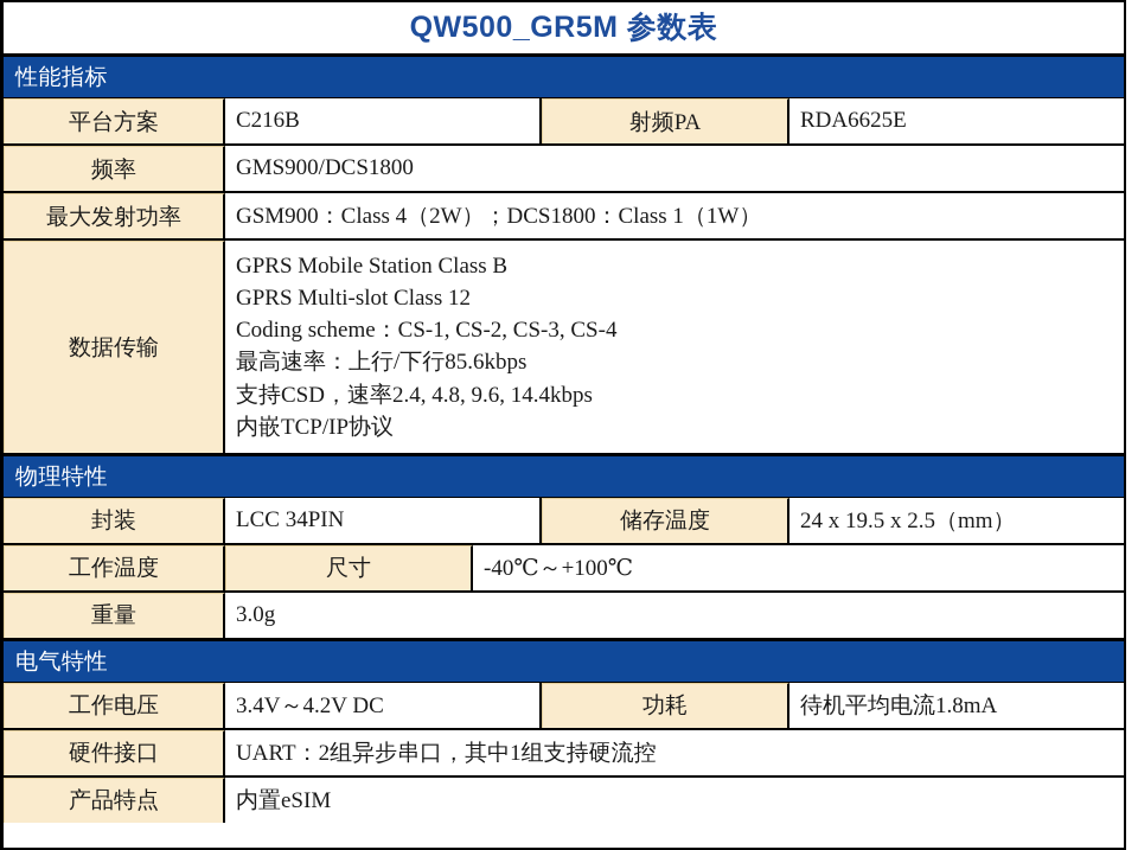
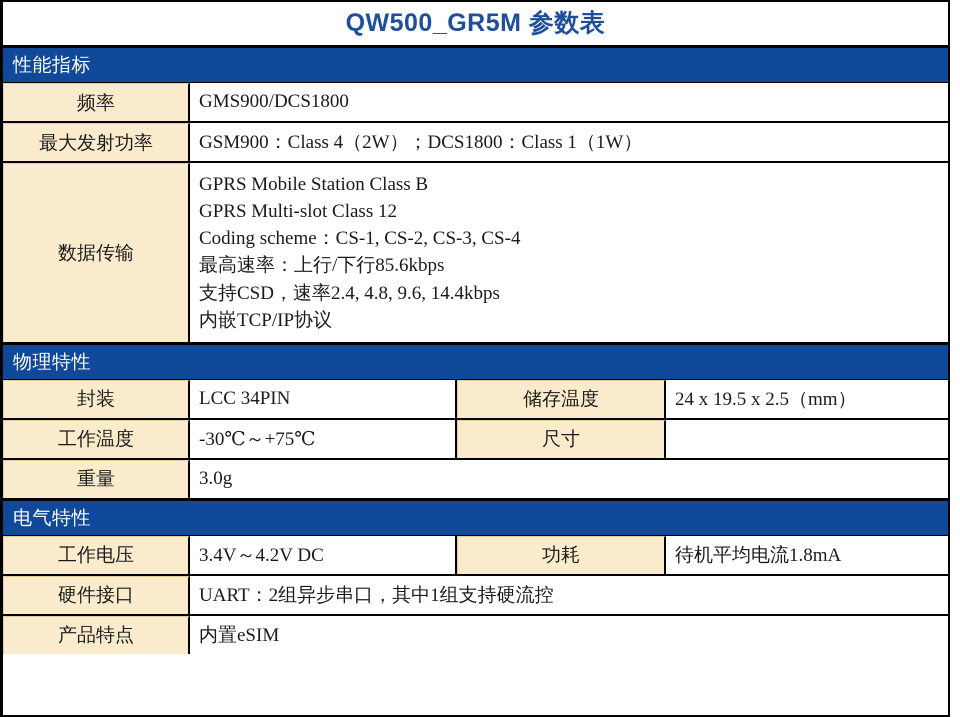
  QW500_GR5M 参数表
  性能指标
- 平台方案
- C216B
- 射频PA
- RDA6625E
  频率
  GMS900/DCS1800
  最大发射功率
  GSM900：Class 4（2W）；DCS1800：Class 1（1W）
  数据传输
  GPRS Mobile Station Class B
  GPRS Multi-slot Class 12
  Coding scheme：CS-1, CS-2, CS-3, CS-4
  最高速率：上行/下行85.6kbps
  支持CSD，速率2.4, 4.8, 9.6, 14.4kbps
  内嵌TCP/IP协议
  物理特性
  封装
  LCC 34PIN
  储存温度
  24 x 19.5 x 2.5（mm）
  工作温度
+ -30℃～+75℃
  尺寸
- -40℃～+100℃
  重量
  3.0g
  电气特性
  工作电压
  3.4V～4.2V DC
  功耗
  待机平均电流1.8mA
  硬件接口
  UART：2组异步串口，其中1组支持硬流控
  产品特点
  内置eSIM
